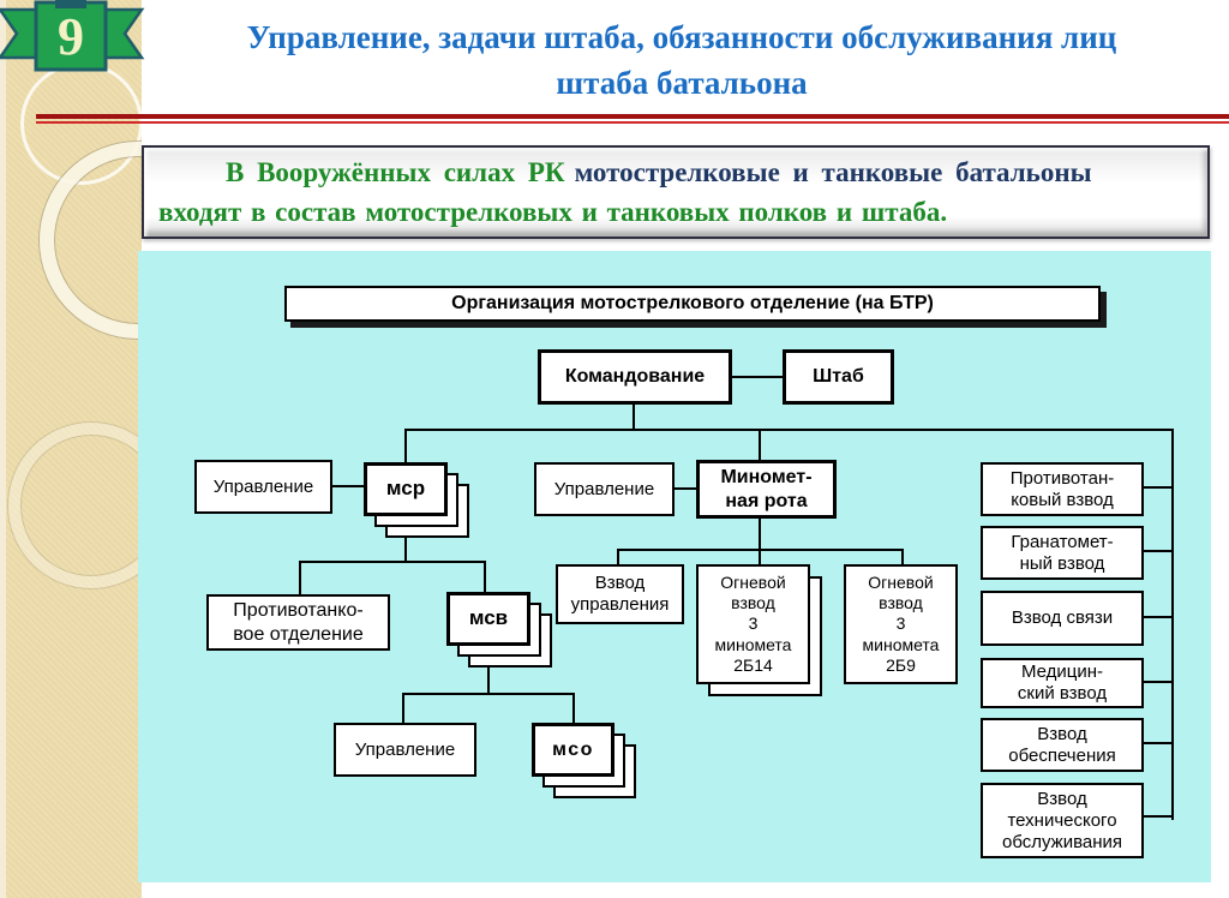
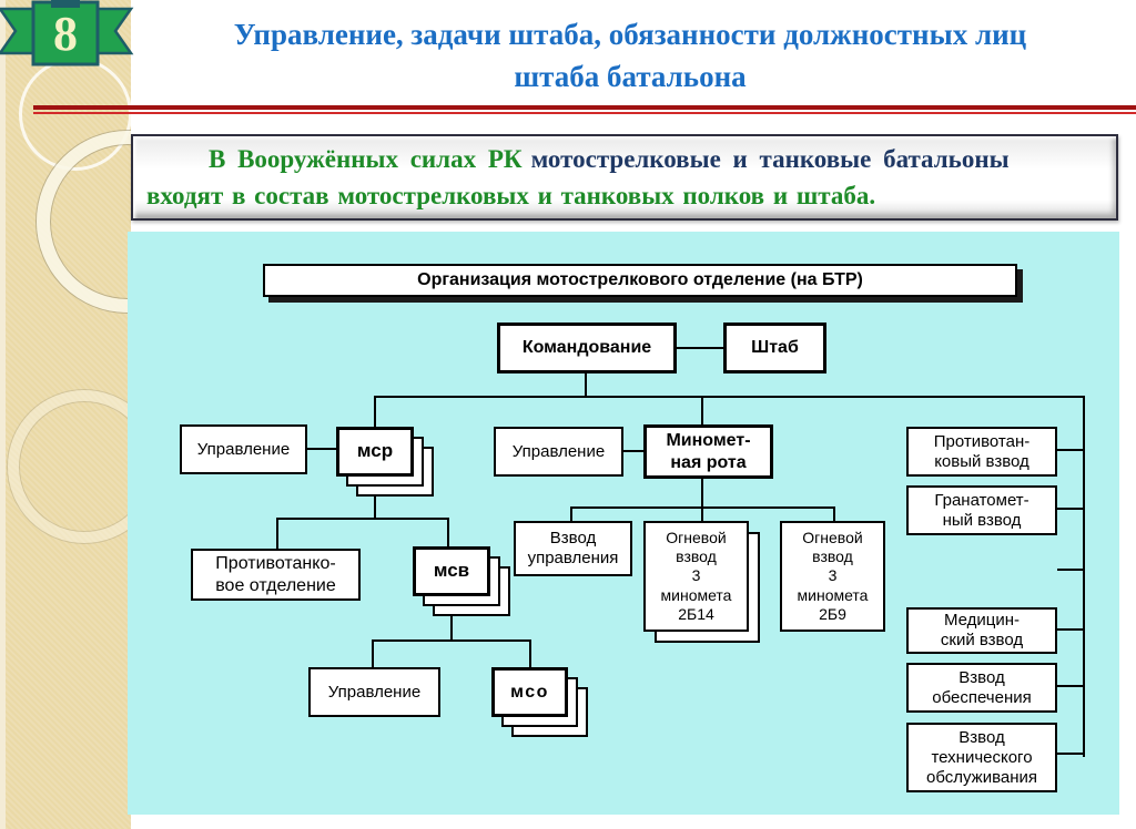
- 9
+ 8
- Управление, задачи штаба, обязанности обслуживания лиц
+ Управление, задачи штаба, обязанности должностных лиц
  штаба батальона
  В Вооружённых силах РК мотострелковые и танковые батальоны
  входят в состав мотострелковых и танковых полков и штаба.
  Организация мотострелкового отделение (на БТР)
  Командование
  Штаб
  Управление
  мср
  Управление
  Миномет-
  ная рота
  Взвод
  управления
  Огневой
  взвод
  3
  миномета
  2Б14
  Огневой
  взвод
  3
  миномета
  2Б9
  Противотанко-
  вое отделение
  мсв
  Управление
  мсо
  Противотан-
  ковый взвод
  Гранатомет-
  ный взвод
- Взвод связи
  Медицин-
  ский взвод
  Взвод
  обеспечения
  Взвод
  технического
  обслуживания
